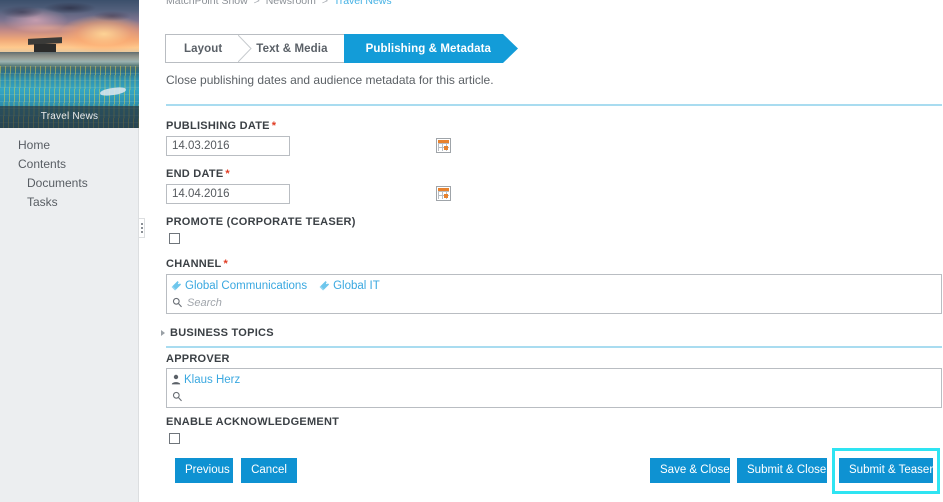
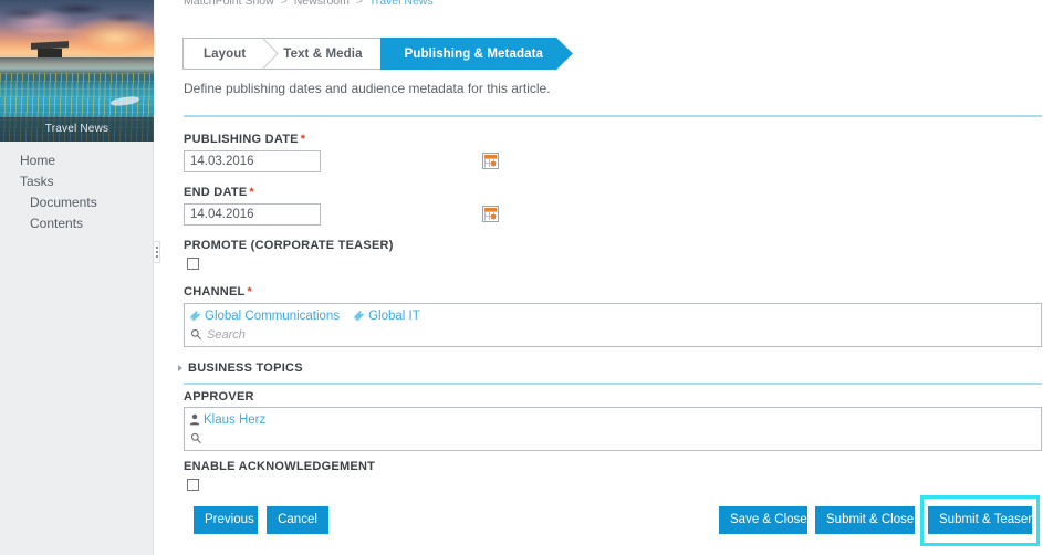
  Travel News
  Home
- Contents
+ Tasks
  Documents
- Tasks
+ Contents
  MatchPoint Show > Newsroom > Travel News
  Layout
  Text & Media
  Publishing & Metadata
- Close publishing dates and audience metadata for this article.
+ Define publishing dates and audience metadata for this article.
  PUBLISHING DATE *
  14.03.2016
  END DATE *
  14.04.2016
  PROMOTE (CORPORATE TEASER)
  CHANNEL *
  Global Communications
  Global IT
  Search
  BUSINESS TOPICS
  APPROVER
  Klaus Herz
  ENABLE ACKNOWLEDGEMENT
  Previous
  Cancel
  Save & Close
  Submit & Close
  Submit & Teaser
